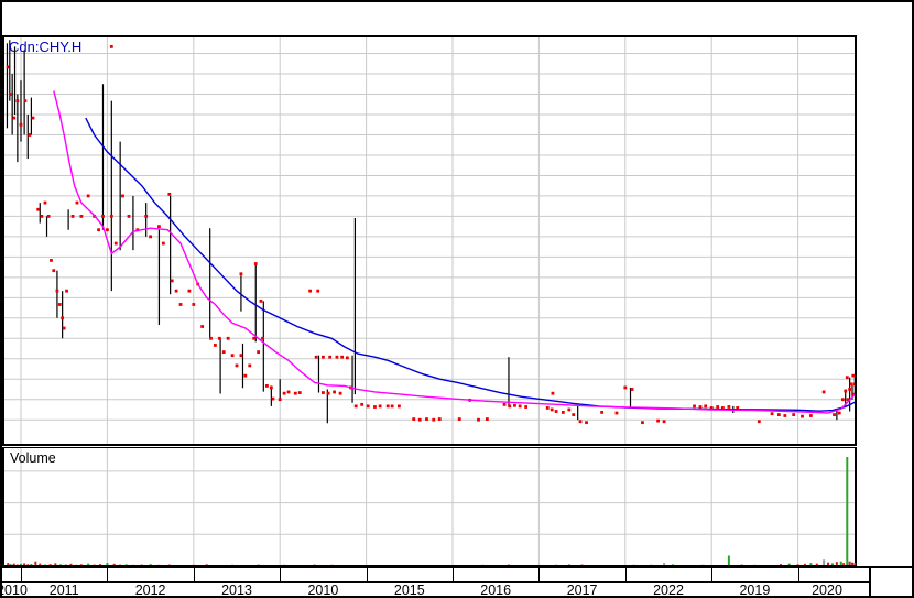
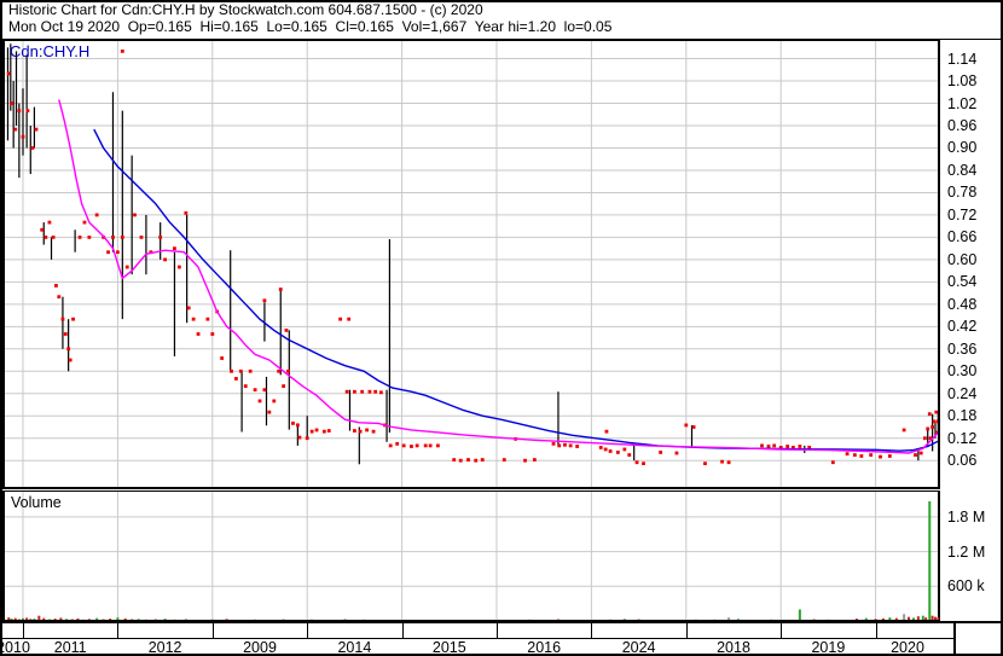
+ Historic Chart for Cdn:CHY.H by Stockwatch.com 604.687.1500 - (c) 2020
+ Mon Oct 19 2020 Op=0.165 Hi=0.165 Lo=0.165 Cl=0.165 Vol=1,667 Year hi=1.20 lo=0.05
  Cdn:CHY.H
  Volume
+ 1.14
+ 1.08
+ 1.02
+ 0.96
+ 0.90
+ 0.84
+ 0.78
+ 0.72
+ 0.66
+ 0.60
+ 0.54
+ 0.48
+ 0.42
+ 0.36
+ 0.30
+ 0.24
+ 0.18
+ 0.12
+ 0.06
+ 1.8 M
+ 1.2 M
+ 600 k
  010
  2011
  2012
- 2013
+ 2009
- 2010
+ 2014
  2015
  2016
- 2017
+ 2024
- 2022
+ 2018
  2019
  2020
